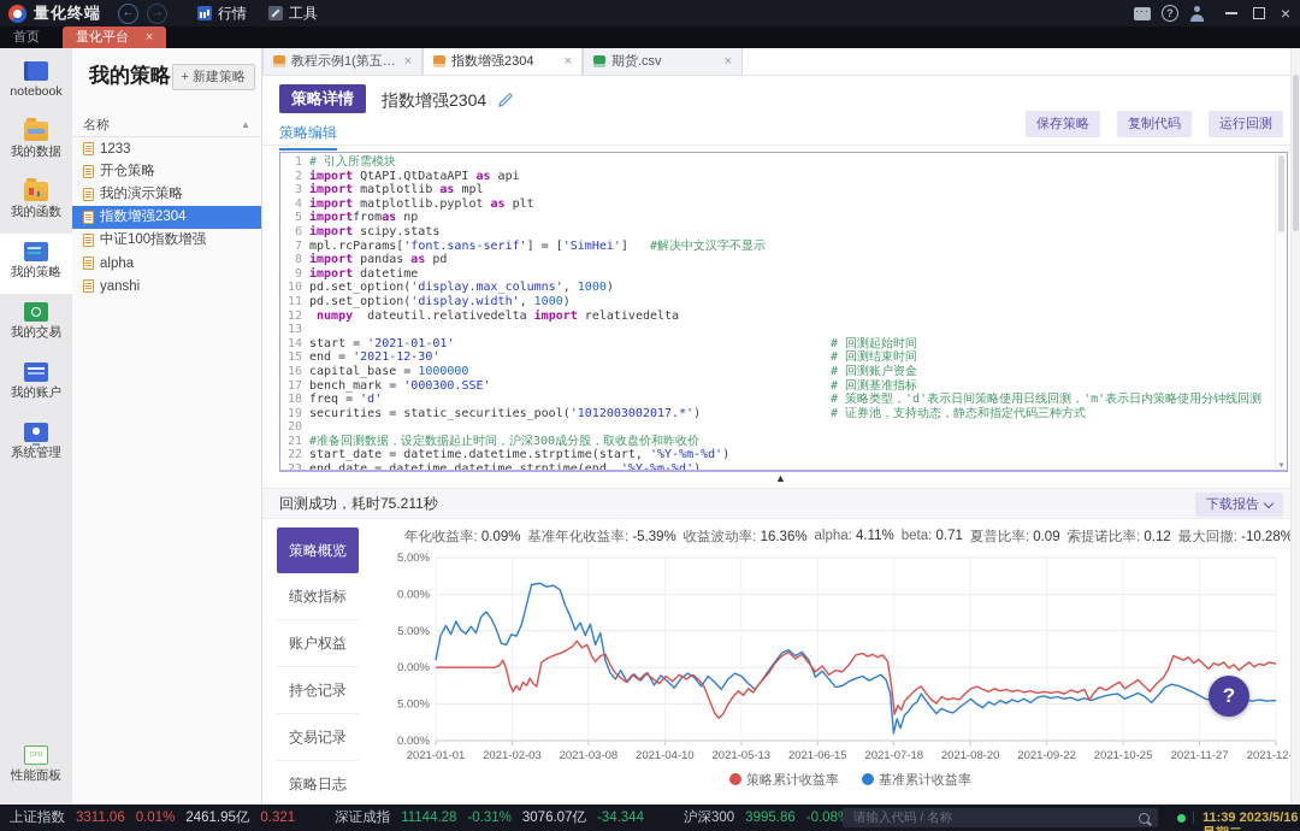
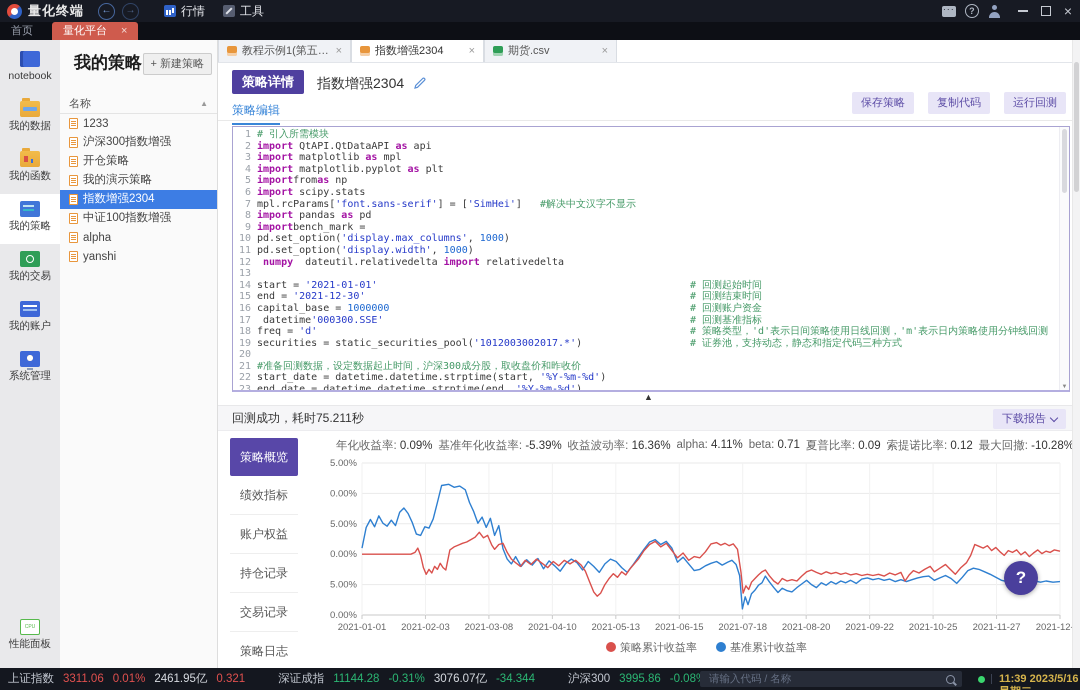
  量化终端
  ←
  →
  行情
  工具
  ?
  ×
  首页
  量化平台
  ×
  notebook
  我的数据
  我的函数
  我的策略
  我的交易
  我的账户
  系统管理
  性能面板
  我的策略
  + 新建策略
  ▲
  名称
  1233
+ 沪深300指数增强
  开仓策略
  我的演示策略
  指数增强2304
  中证100指数增强
  alpha
  yanshi
  ×
  指数增强2304
  ×
  期货.csv
  ×
  策略详情
  指数增强2304
  保存策略
  复制代码
  运行回测
  策略编辑
  1 # 引入所需模块
  2 import QtAPI.QtDataAPI as api
  3 import matplotlib as mpl
  4 import matplotlib.pyplot as plt
  5 importfromas np
  6 import scipy.stats
  7 mpl.rcParams['font.sans-serif'] = ['SimHei'] #解决中文汉字不显示
  8 import pandas as pd
- 9 import datetime
+ 9 importbench_mark =
  10 pd.set_option('display.max_columns', 1000)
  11 pd.set_option('display.width', 1000)
  12 numpy dateutil.relativedelta import relativedelta
  13
  14 start = '2021-01-01'
  # 回测起始时间
  15 end = '2021-12-30'
  # 回测结束时间
  16 capital_base = 1000000
  # 回测账户资金
- 17 bench_mark = '000300.SSE'
+ 17 datetime'000300.SSE'
  # 回测基准指标
  18 freq = 'd'
  # 策略类型，'d'表示日间策略使用日线回测，'m'表示日内策略使用分钟线回测
  19 securities = static_securities_pool('1012003002017.*')
  # 证券池，支持动态，静态和指定代码三种方式
  20
  21 #准备回测数据，设定数据起止时间，沪深300成分股，取收盘价和昨收价
  22 start_date = datetime.datetime.strptime(start, '%Y-%m-%d')
  23 end_date = datetime.datetime.strptime(end, '%Y-%m-%d')
  ▲
  回测成功，耗时75.211秒
  下载报告
  策略概览
  绩效指标
  账户权益
  持仓记录
  交易记录
  策略日志
  年化收益率: 0.09%
  基准年化收益率: -5.39%
  收益波动率: 16.36%
  alpha: 4.11%
  beta: 0.71
  夏普比率: 0.09
  索提诺比率: 0.12
  最大回撤: -10.28%
  5.00%
  0.00%
  5.00%
  0.00%
  5.00%
  0.00%
  2021-01-01
  2021-02-03
  2021-03-08
  2021-04-10
  2021-05-13
  2021-06-15
  2021-07-18
  2021-08-20
  2021-09-22
  2021-10-25
  2021-11-27
  2021-12
  策略累计收益率
  基准累计收益率
  ?
  上证指数
  3311.06
  0.01%
  2461.95亿
  0.321
  深证成指
  11144.28
  -0.31%
  3076.07亿
  -34.344
  沪深300
  3995.86
  -0.08
  请输入代码 / 名称
  11:39 2023/5/16
